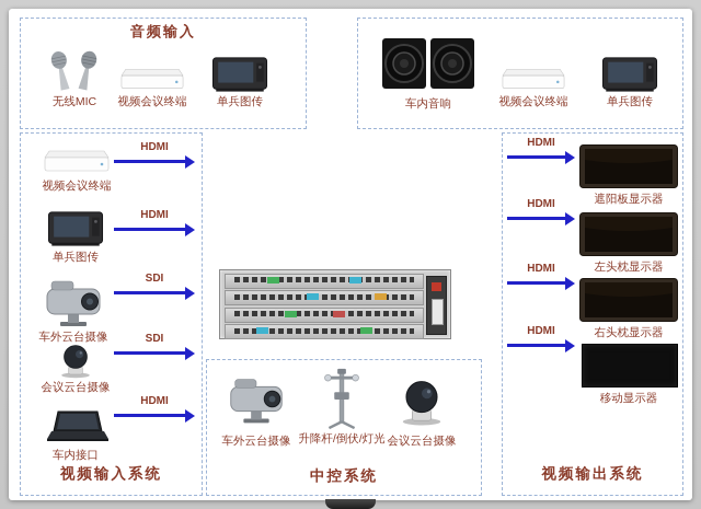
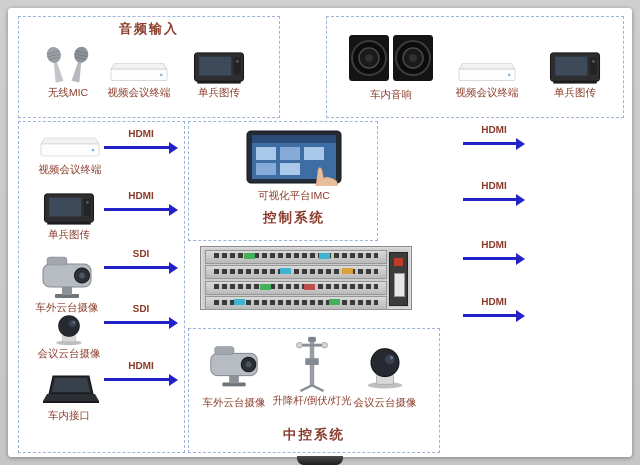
  音频输入
  无线MIC
  视频会议终端
  单兵图传
  车内音响
  视频会议终端
  单兵图传
  视频会议终端
  单兵图传
  车外云台摄像
  会议云台摄像
  车内接口
- 视频输入系统
  HDMI
  HDMI
  SDI
  SDI
  HDMI
+ 可视化平台IMC
+ 控制系统
  车外云台摄像
  升降杆/倒伏/灯光
  会议云台摄像
  中控系统
- 遮阳板显示器
- 左头枕显示器
- 右头枕显示器
- 移动显示器
- 视频输出系统
  HDMI
  HDMI
  HDMI
  HDMI
